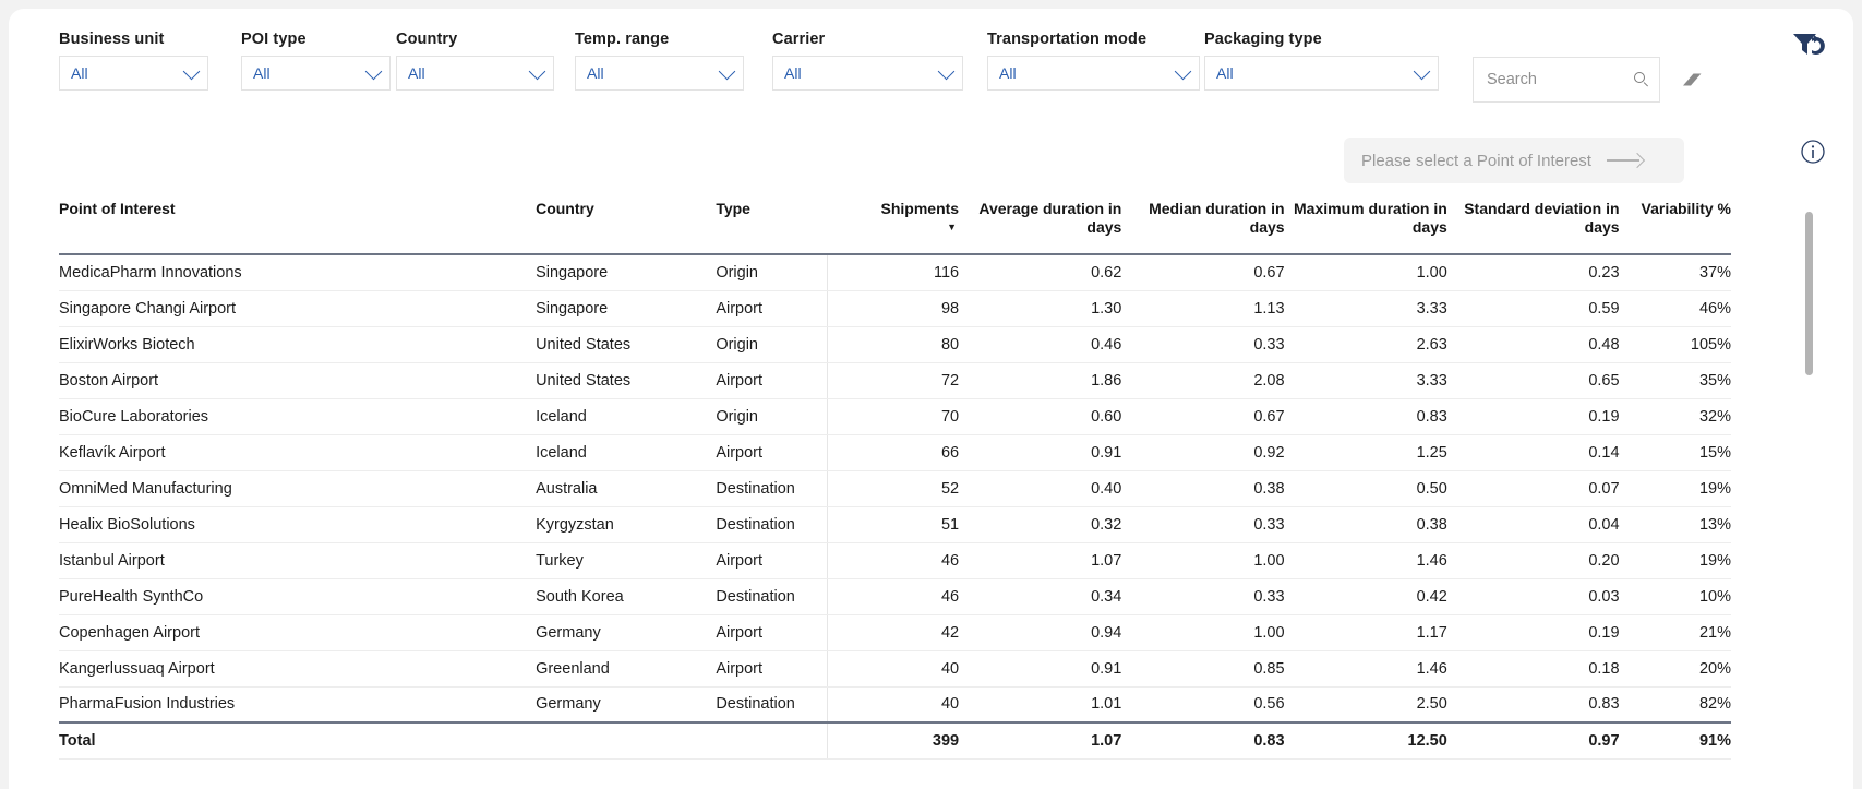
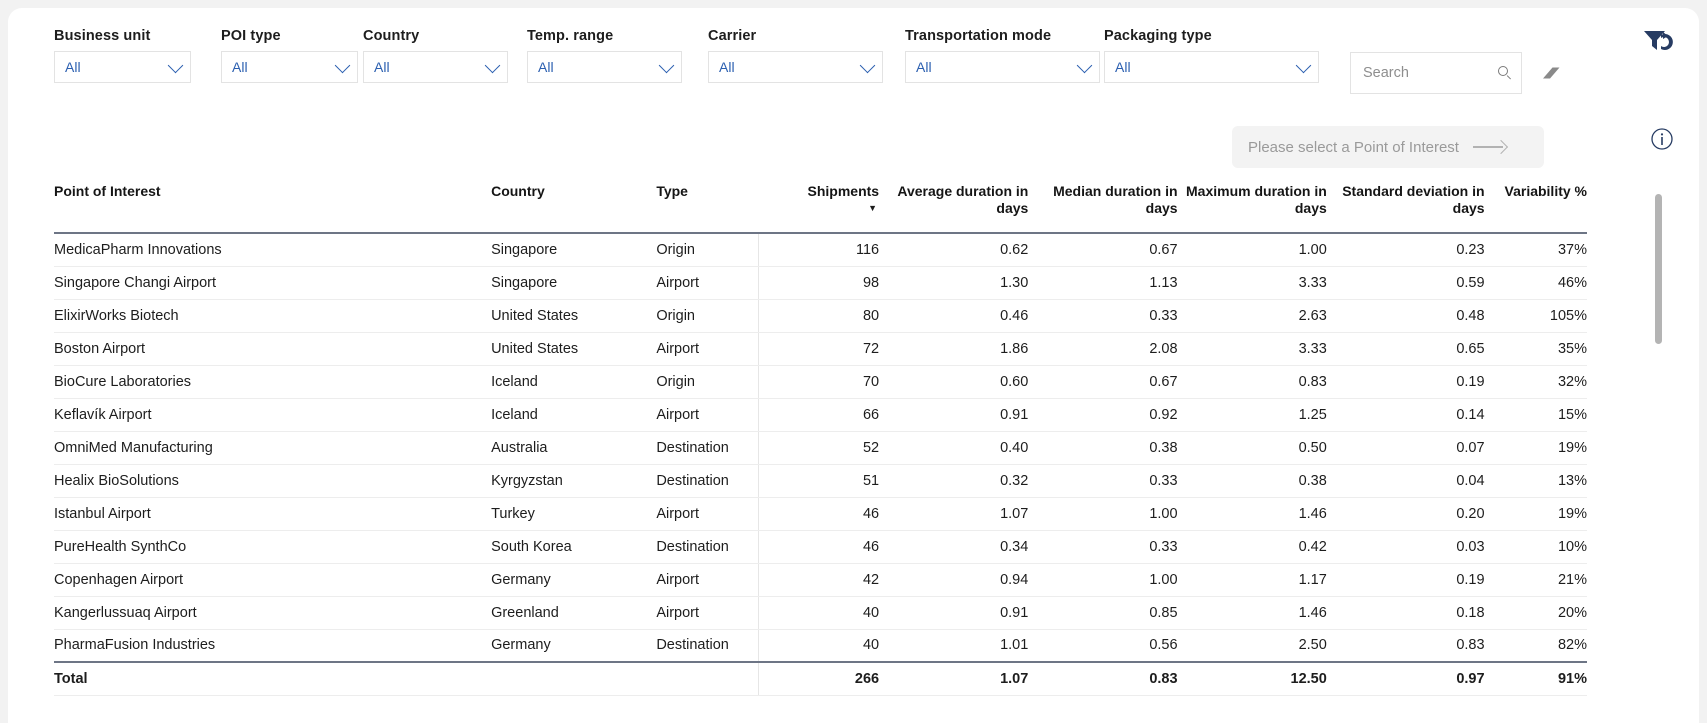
  Business unit
  All
  POI type
  All
  Country
  All
  Temp. range
  All
  Carrier
  All
  Transportation mode
  All
  Packaging type
  All
  Search
  Please select a Point of Interest
  Point of Interest	Country	Type	Shipments ▼	Average duration in days	Median duration in days	Maximum duration in days	Standard deviation in days	Variability %
  MedicaPharm Innovations	Singapore	Origin	116	0.62	0.67	1.00	0.23	37%
  Singapore Changi Airport	Singapore	Airport	98	1.30	1.13	3.33	0.59	46%
  ElixirWorks Biotech	United States	Origin	80	0.46	0.33	2.63	0.48	105%
  Boston Airport	United States	Airport	72	1.86	2.08	3.33	0.65	35%
  BioCure Laboratories	Iceland	Origin	70	0.60	0.67	0.83	0.19	32%
  Keflavík Airport	Iceland	Airport	66	0.91	0.92	1.25	0.14	15%
  OmniMed Manufacturing	Australia	Destination	52	0.40	0.38	0.50	0.07	19%
  Healix BioSolutions	Kyrgyzstan	Destination	51	0.32	0.33	0.38	0.04	13%
  Istanbul Airport	Turkey	Airport	46	1.07	1.00	1.46	0.20	19%
  PureHealth SynthCo	South Korea	Destination	46	0.34	0.33	0.42	0.03	10%
  Copenhagen Airport	Germany	Airport	42	0.94	1.00	1.17	0.19	21%
  Kangerlussuaq Airport	Greenland	Airport	40	0.91	0.85	1.46	0.18	20%
  PharmaFusion Industries	Germany	Destination	40	1.01	0.56	2.50	0.83	82%
- Total			399	1.07	0.83	12.50	0.97	91%
+ Total			266	1.07	0.83	12.50	0.97	91%
